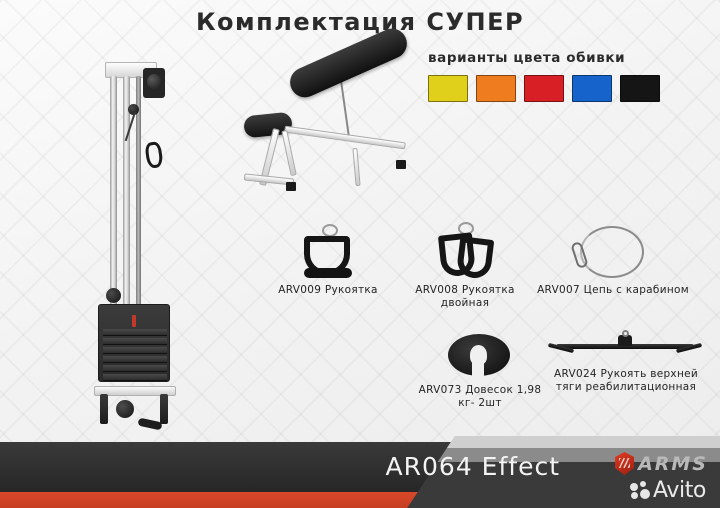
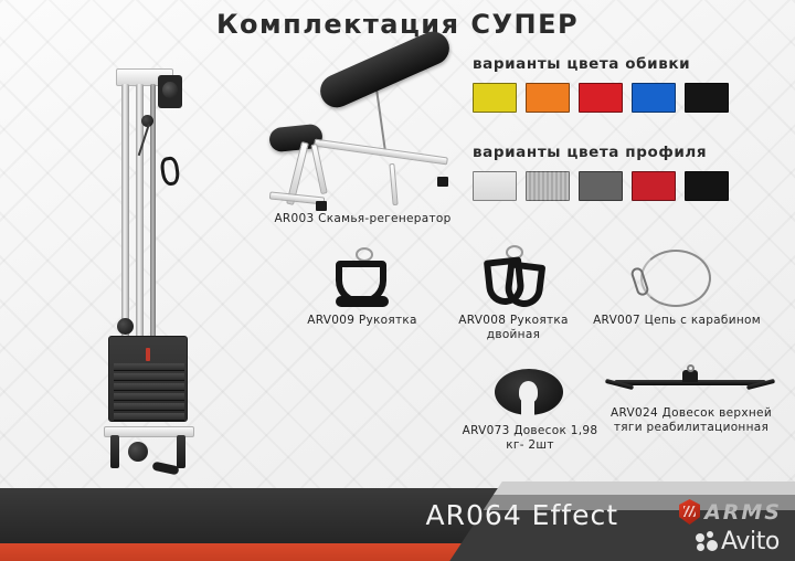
  Комплектация СУПЕР
+ AR003 Скамья-регенератор
  варианты цвета обивки
+ варианты цвета профиля
  ARV009 Рукоятка
  ARV008 Рукоятка двойная
  ARV007 Цепь с карабином
  ARV073 Довесок 1,98 кг- 2шт
- ARV024 Рукоять верхней тяги реабилитационная
+ ARV024 Довесок верхней тяги реабилитационная
  AR064 Effect
  ARMS
  Avito
